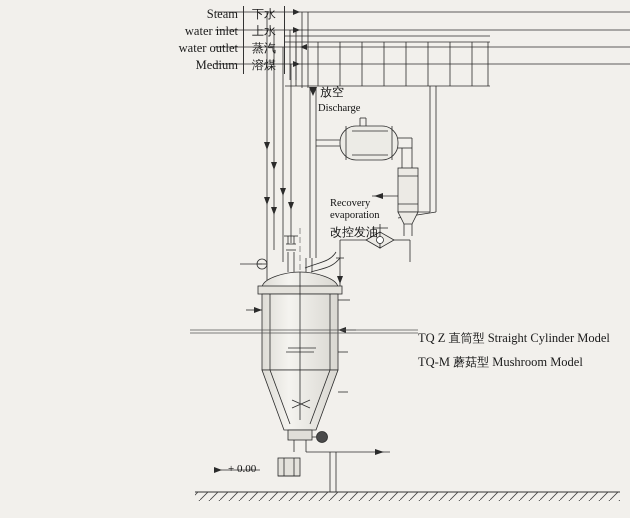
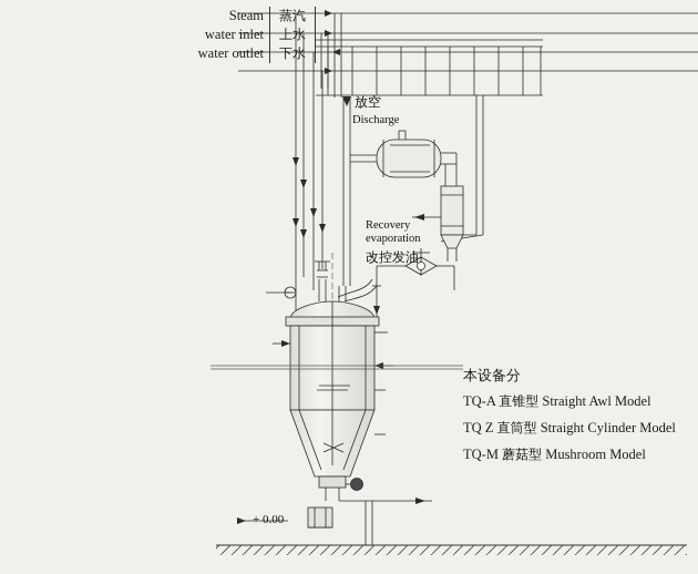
- Steam 下水
+ Steam 蒸汽
  water inlet 上水
- water outlet 蒸汽
+ water outlet 下水
- Medium 溶煤
  放空
  Discharge
  Recovery
  evaporation
  改控发油
  + 0.00
+ 本设备分
+ TQ-A 直锥型 Straight Awl Model
  TQ Z 直筒型 Straight Cylinder Model
  TQ-M 蘑菇型 Mushroom Model
